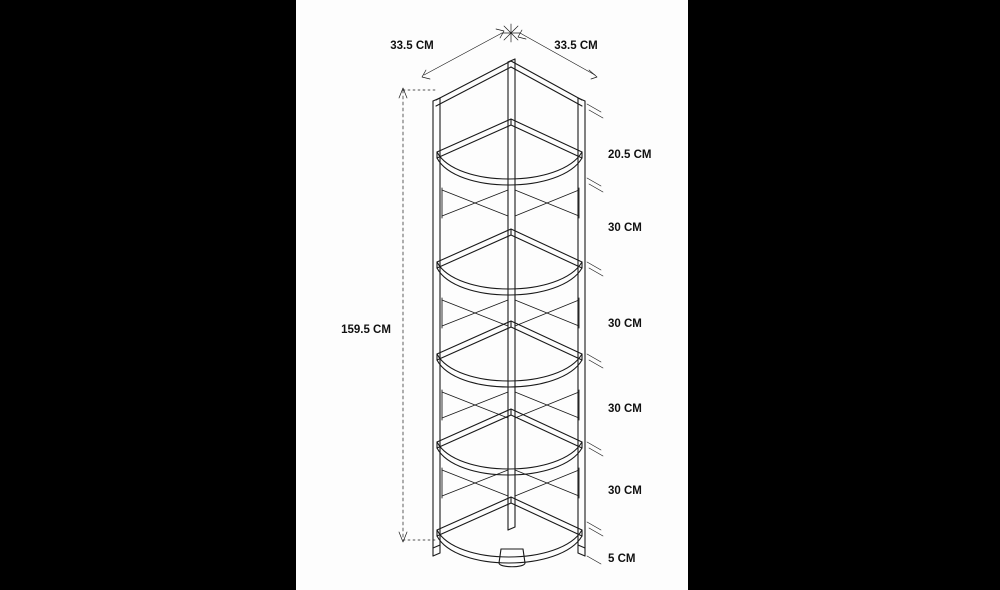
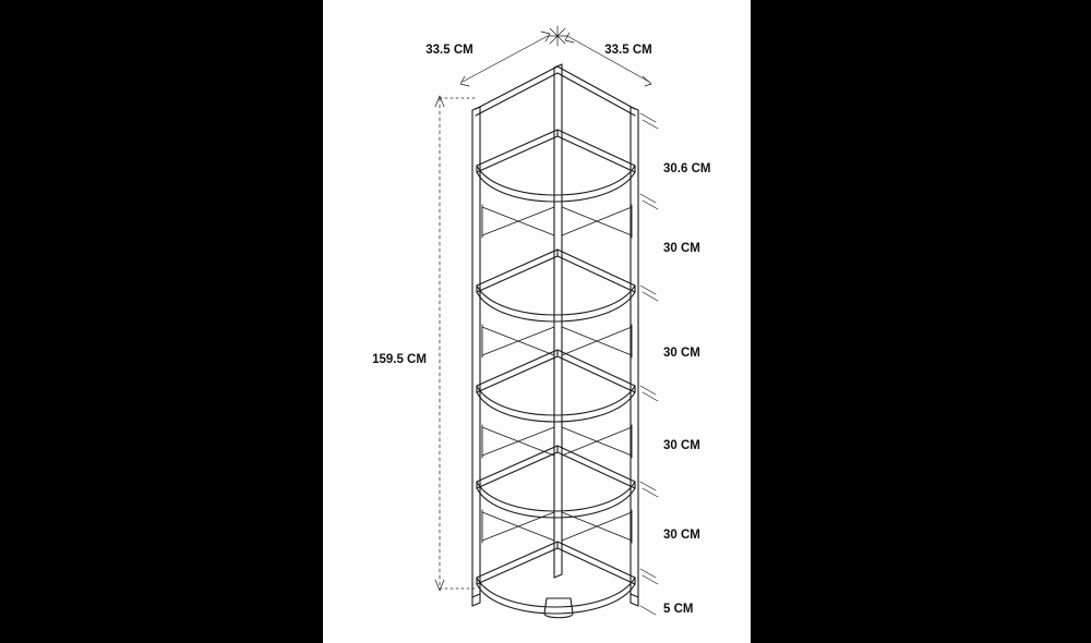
  33.5 CM
  33.5 CM
  159.5 CM
- 20.5 CM
+ 30.6 CM
  30 CM
  30 CM
  30 CM
  30 CM
  5 CM
